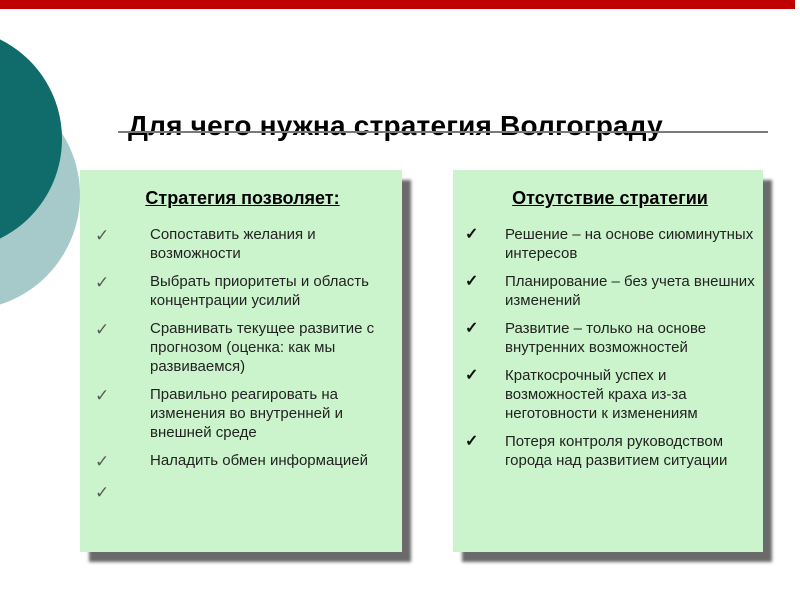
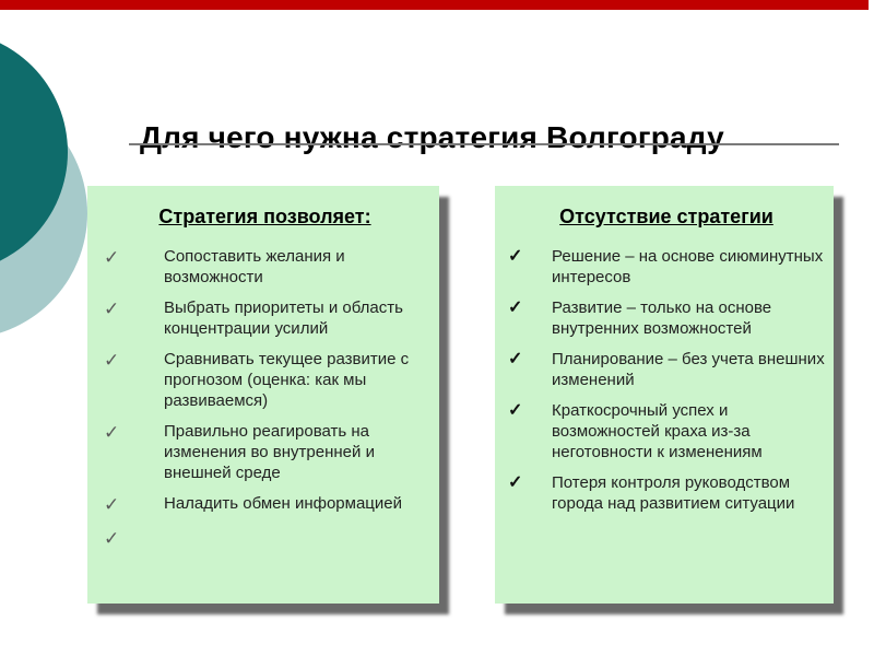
  Для чего нужна стратегия Волгограду
  Стратегия позволяет:
  ✓
  Сопоставить желания и возможности
  ✓
  Выбрать приоритеты и область концентрации усилий
  ✓
  Сравнивать текущее развитие с прогнозом (оценка: как мы развиваемся)
  ✓
  Правильно реагировать на изменения во внутренней и внешней среде
  ✓
  Наладить обмен информацией
  ✓
  Отсутствие стратегии
  ✓
  Решение – на основе сиюминутных интересов
  ✓
- Планирование – без учета внешних изменений
+ Развитие – только на основе внутренних возможностей
  ✓
- Развитие – только на основе внутренних возможностей
+ Планирование – без учета внешних изменений
  ✓
  Краткосрочный успех и возможностей краха из-за неготовности к изменениям
  ✓
  Потеря контроля руководством города над развитием ситуации
